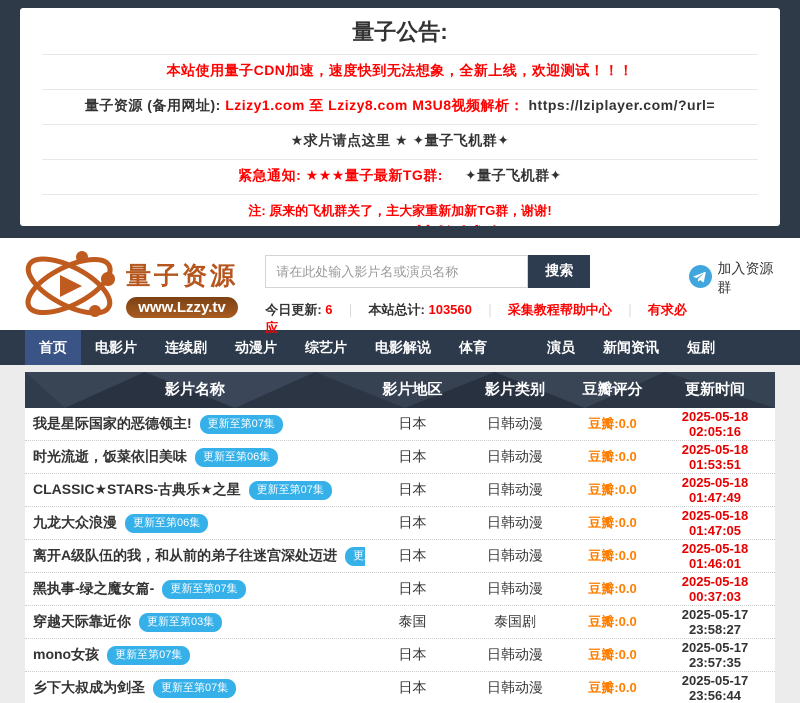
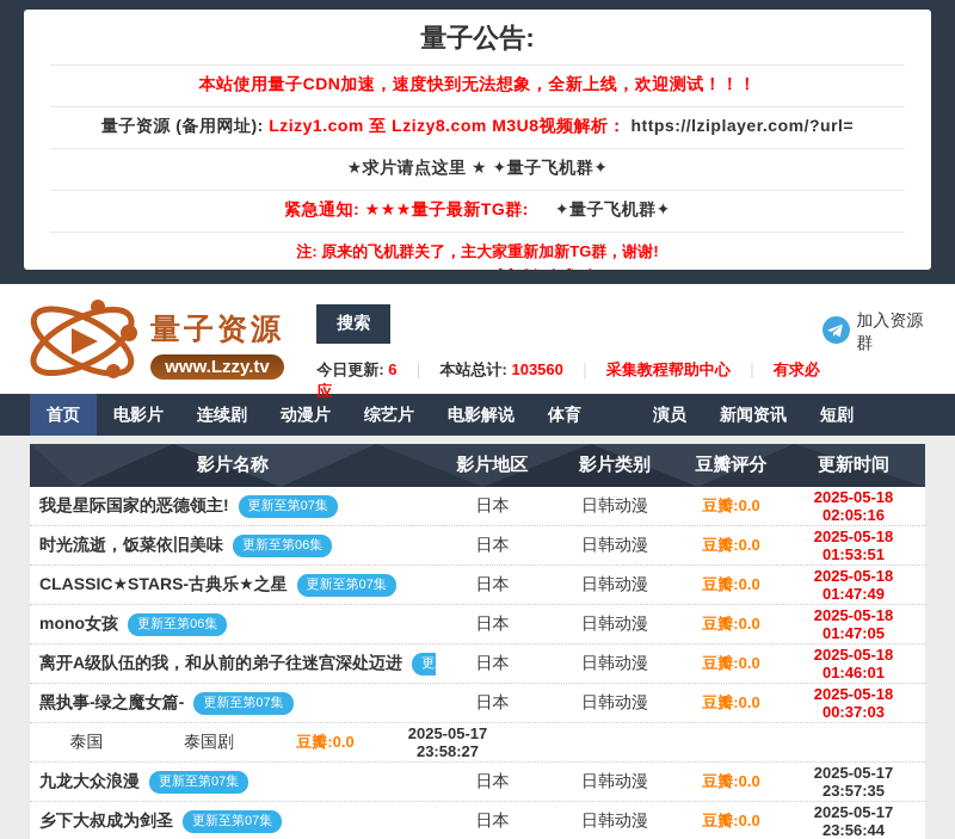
  量子公告:
  本站使用量子CDN加速，速度快到无法想象，全新上线，欢迎测试！！！
  量子资源 (备用网址): Lzizy1.com 至 Lzizy8.com M3U8视频解析： https://lziplayer.com/?url=
  ★求片请点这里 ★ ✦量子飞机群✦
  紧急通知: ★★★量子最新TG群: ✦量子飞机群✦
  注: 原来的飞机群关了，主大家重新加新TG群，谢谢!
  量子资源
  www.Lzzy.tv
- 请在此处输入影片名或演员名称
  搜索
  今日更新: 6 ｜ 本站总计: 103560 采集教程帮助中心 有求必应
  加入资源群
  首页
  电影片
  连续剧
  动漫片
  综艺片
  电影解说
  体育
  演员
  新闻资讯
  短剧
  影片名称
  影片地区
  影片类别
  豆瓣评分
  更新时间
  我是星际国家的恶德领主!
  更新至第07集
  日本
  日韩动漫
  豆瓣:0.0
  2025-05-18 02:05:16
  时光流逝，饭菜依旧美味
  更新至第06集
  日本
  日韩动漫
  豆瓣:0.0
  2025-05-18 01:53:51
  CLASSIC★STARS-古典乐★之星
  更新至第07集
  日本
  日韩动漫
  豆瓣:0.0
  2025-05-18 01:47:49
- 九龙大众浪漫
+ mono女孩
  更新至第06集
  日本
  日韩动漫
  豆瓣:0.0
  2025-05-18 01:47:05
  离开A级队伍的我，和从前的弟子往迷宫深处迈进
  日本
  日韩动漫
  豆瓣:0.0
  2025-05-18 01:46:01
  黑执事-绿之魔女篇-
  更新至第07集
  日本
  日韩动漫
  豆瓣:0.0
  2025-05-18 00:37:03
- 穿越天际靠近你
- 更新至第03集
  泰国
  泰国剧
  豆瓣:0.0
  2025-05-17 23:58:27
- mono女孩
+ 九龙大众浪漫
  更新至第07集
  日本
  日韩动漫
  豆瓣:0.0
  2025-05-17 23:57:35
  乡下大叔成为剑圣
  更新至第07集
  日本
  日韩动漫
  豆瓣:0.0
  2025-05-17 23:56:44
